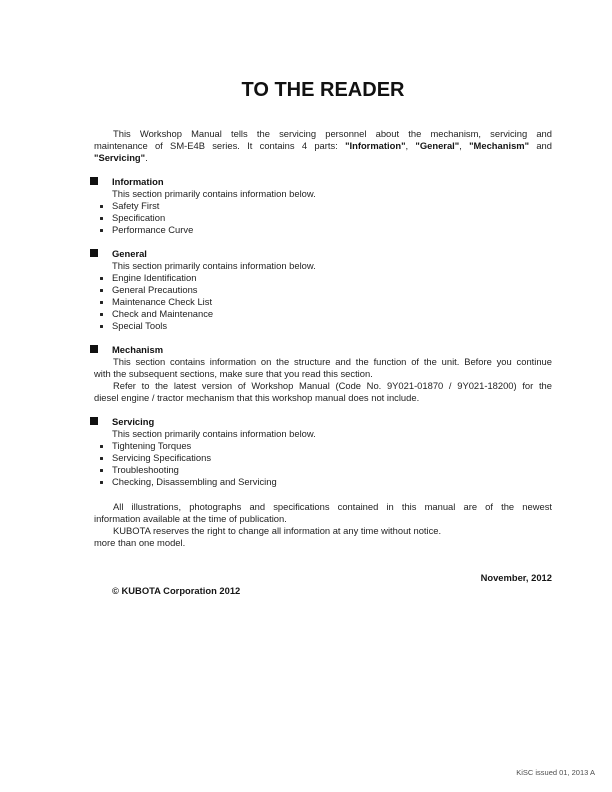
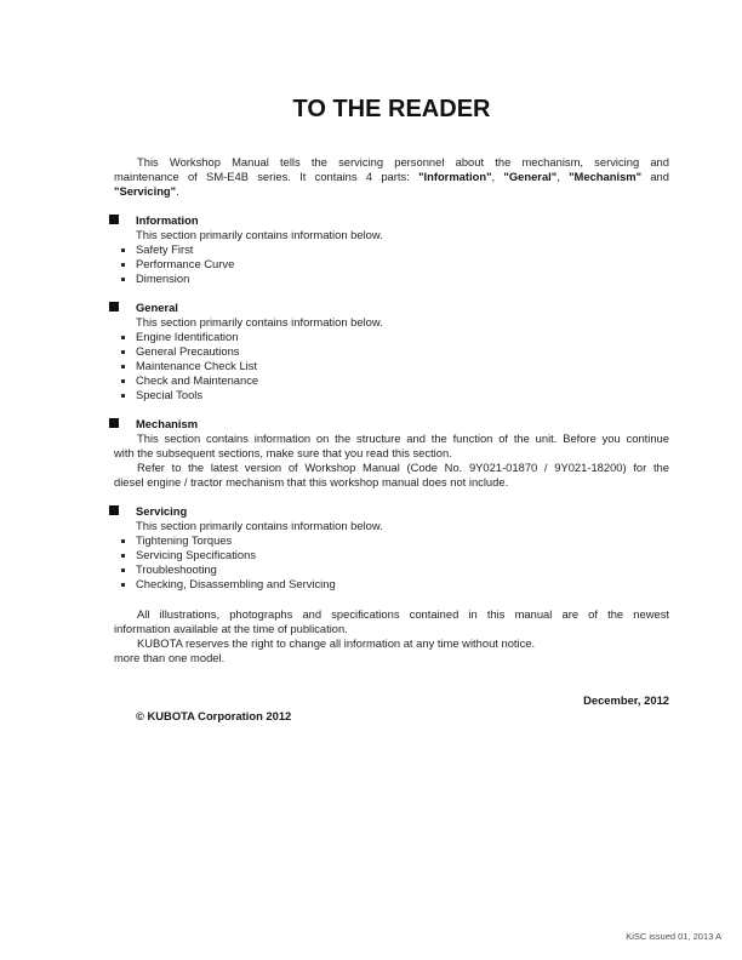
  TO THE READER
  This Workshop Manual tells the servicing personnel about the mechanism, servicing and
  maintenance of SM-E4B series. It contains 4 parts: "Information", "General", "Mechanism" and
  "Servicing".
  Information
  This section primarily contains information below.
  Safety First
- Specification
  Performance Curve
+ Dimension
  General
  This section primarily contains information below.
  Engine Identification
  General Precautions
  Maintenance Check List
  Check and Maintenance
  Special Tools
  Mechanism
  This section contains information on the structure and the function of the unit. Before you continue
  with the subsequent sections, make sure that you read this section.
  Refer to the latest version of Workshop Manual (Code No. 9Y021-01870 / 9Y021-18200) for the
  diesel engine / tractor mechanism that this workshop manual does not include.
  Servicing
  This section primarily contains information below.
  Tightening Torques
  Servicing Specifications
  Troubleshooting
  Checking, Disassembling and Servicing
  All illustrations, photographs and specifications contained in this manual are of the newest
  information available at the time of publication.
  KUBOTA reserves the right to change all information at any time without notice.
  more than one model.
- November, 2012
+ December, 2012
  © KUBOTA Corporation 2012
  KiSC issued 01, 2013 A
